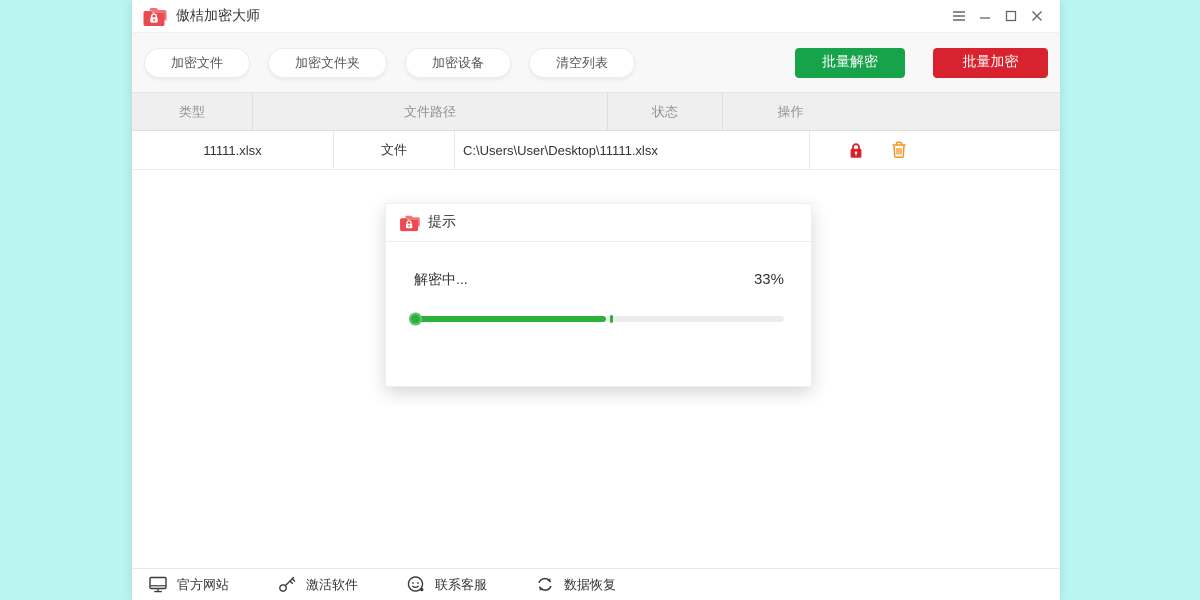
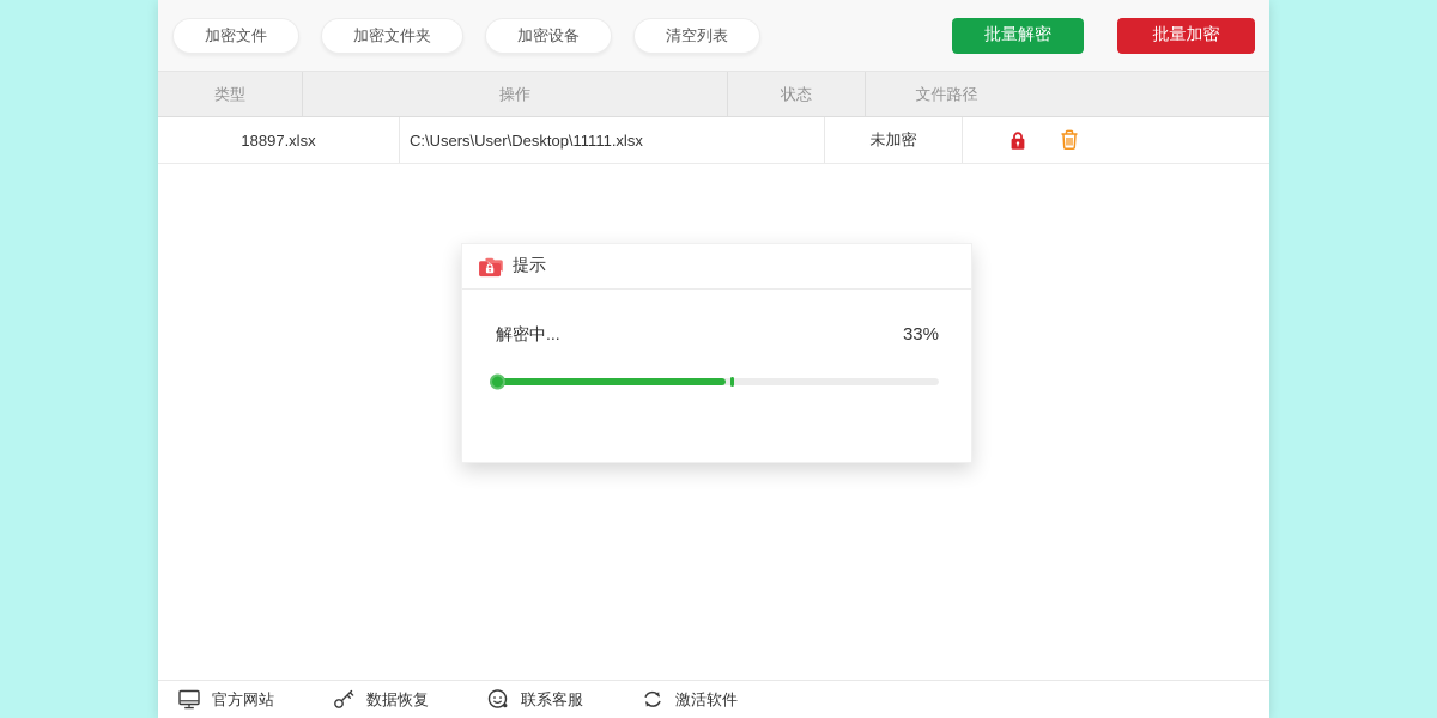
- 傲桔加密大师
  加密文件
  加密文件夹
  加密设备
  清空列表
  批量解密
  批量加密
  类型
- 文件路径
+ 操作
  状态
- 操作
+ 文件路径
- 11111.xlsx
+ 18897.xlsx
- 文件
  C:\Users\User\Desktop\11111.xlsx
+ 未加密
  提示
  解密中...
  33%
  官方网站
- 激活软件
+ 数据恢复
  联系客服
- 数据恢复
+ 激活软件
